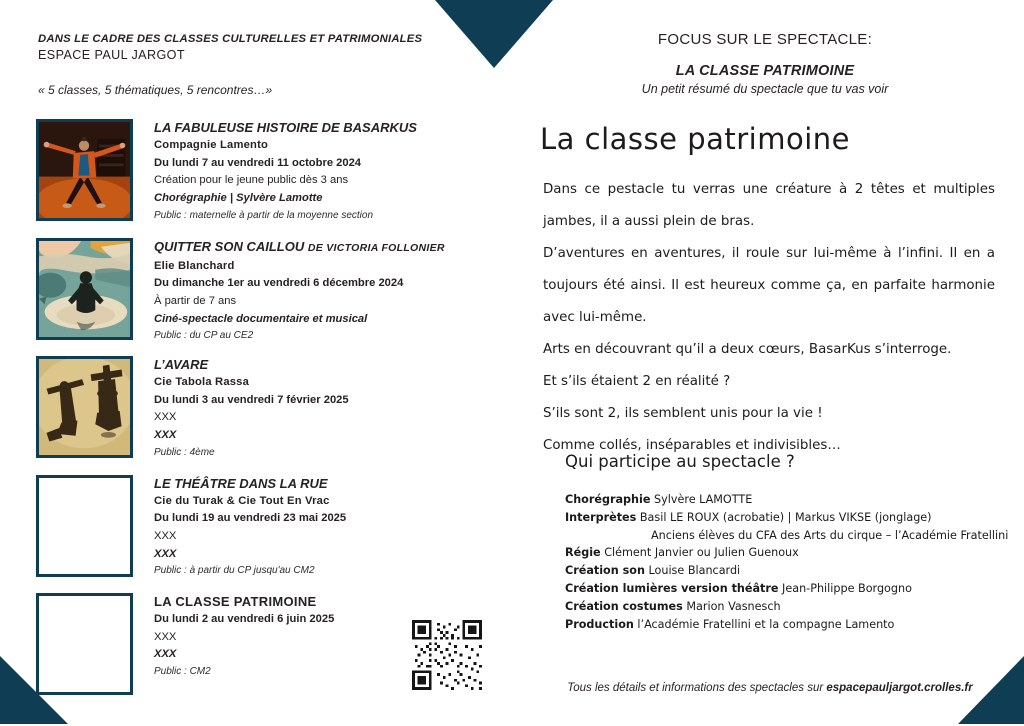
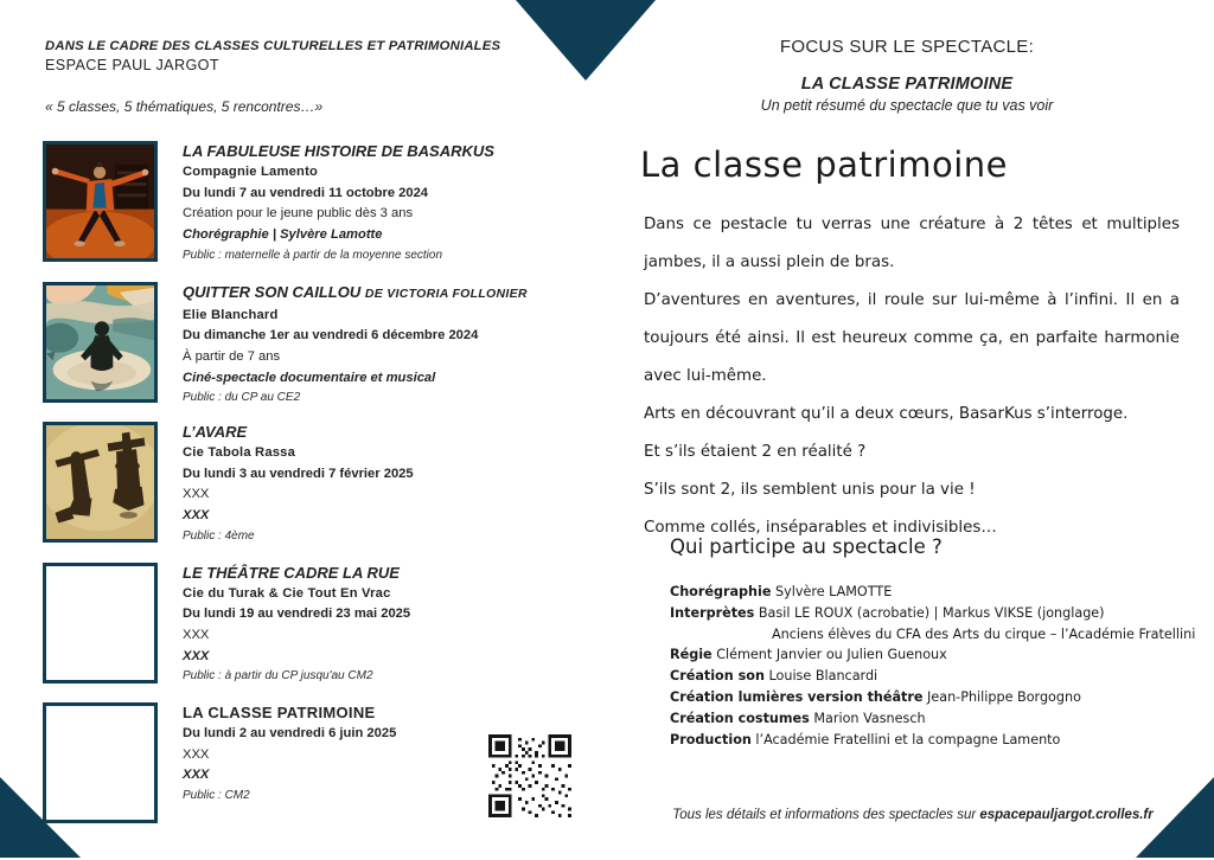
  DANS LE CADRE DES CLASSES CULTURELLES ET PATRIMONIALES
  ESPACE PAUL JARGOT
  « 5 classes, 5 thématiques, 5 rencontres…»
  LA FABULEUSE HISTOIRE DE BASARKUS
  Compagnie Lamento
  Du lundi 7 au vendredi 11 octobre 2024
  Création pour le jeune public dès 3 ans
  Chorégraphie | Sylvère Lamotte
  Public : maternelle à partir de la moyenne section
  QUITTER SON CAILLOU DE VICTORIA FOLLONIER
  Elie Blanchard
  Du dimanche 1er au vendredi 6 décembre 2024
  À partir de 7 ans
  Ciné-spectacle documentaire et musical
  Public : du CP au CE2
  L’AVARE
  Cie Tabola Rassa
  Du lundi 3 au vendredi 7 février 2025
  XXX
  XXX
  Public : 4ème
- LE THÉÂTRE DANS LA RUE
+ LE THÉÂTRE CADRE LA RUE
  Cie du Turak & Cie Tout En Vrac
  Du lundi 19 au vendredi 23 mai 2025
  XXX
  XXX
  Public : à partir du CP jusqu'au CM2
  LA CLASSE PATRIMOINE
  Du lundi 2 au vendredi 6 juin 2025
  XXX
  XXX
  Public : CM2
  FOCUS SUR LE SPECTACLE:
  LA CLASSE PATRIMOINE
  Un petit résumé du spectacle que tu vas voir
  La classe patrimoine
  Dans ce pestacle tu verras une créature à 2 têtes et multiples jambes, il a aussi plein de bras.
  D’aventures en aventures, il roule sur lui-même à l’infini. Il en a toujours été ainsi. Il est heureux comme ça, en parfaite harmonie avec lui-même.
  Arts en découvrant qu’il a deux cœurs, BasarKus s’interroge.
  Et s’ils étaient 2 en réalité ?
  S’ils sont 2, ils semblent unis pour la vie !
  Comme collés, inséparables et indivisibles…
  Qui participe au spectacle ?
  Chorégraphie Sylvère LAMOTTE
  Interprètes Basil LE ROUX (acrobatie) | Markus VIKSE (jonglage)
  Anciens élèves du CFA des Arts du cirque – l’Académie Fratellini
  Régie Clément Janvier ou Julien Guenoux
  Création son Louise Blancardi
  Création lumières version théâtre Jean-Philippe Borgogno
  Création costumes Marion Vasnesch
  Production l’Académie Fratellini et la compagne Lamento
  Tous les détails et informations des spectacles sur espacepauljargot.crolles.fr
